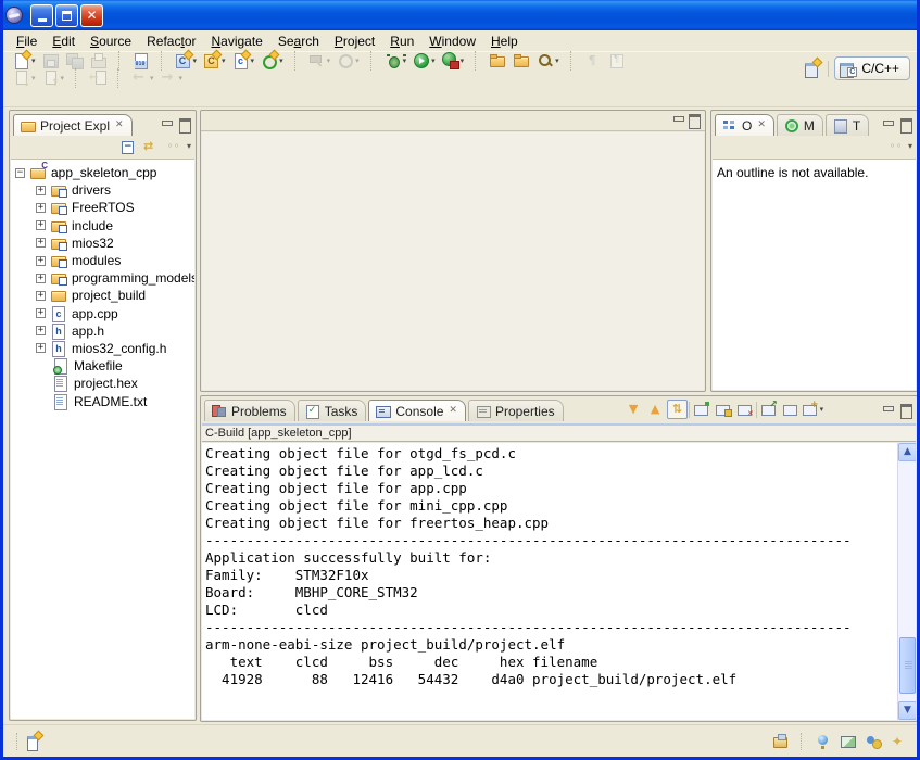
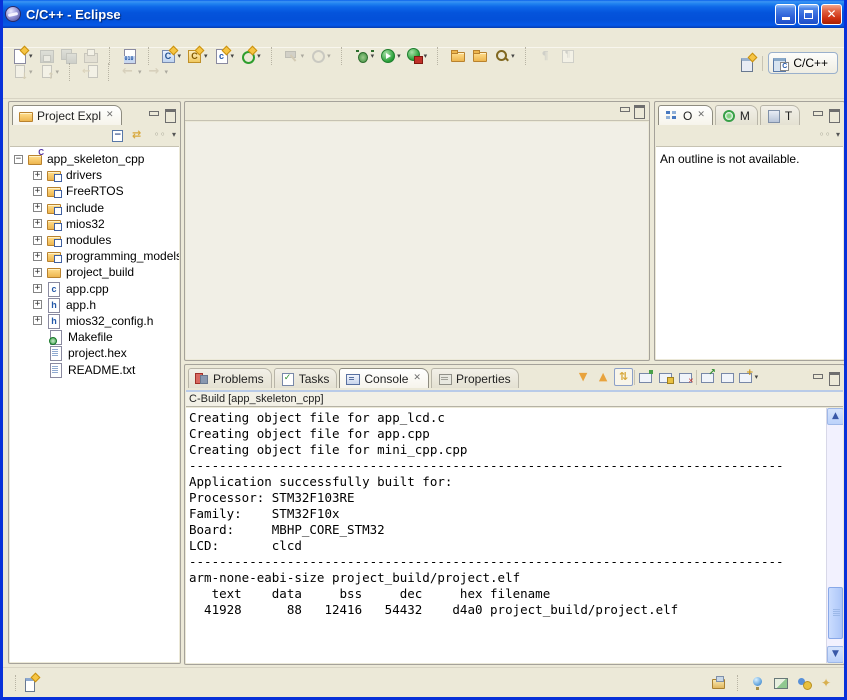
+ C/C++ - Eclipse
  ✕
- File
- Edit
- Source
- Refactor
- Navigate
- Search
- Project
- Run
- Window
- Help
  C/C++
  Project Expl
  ✕
  ▾
  −
  app_skeleton_cpp
  +
  drivers
  +
  FreeRTOS
  +
  include
  +
  mios32
  +
  modules
  +
  programming_model
  +
  project_build
  +
  app.cpp
  +
  app.h
  +
  mios32_config.h
  Makefile
  project.hex
  README.txt
  O
  ✕
  M
  T
  ▾
  An outline is not available.
  Problems
  Tasks
  Console
  ✕
  Properties
  C-Build [app_skeleton_cpp]
- Creating object file for otgd_fs_pcd.c
  Creating object file for app_lcd.c
  Creating object file for app.cpp
  Creating object file for mini_cpp.cpp
- Creating object file for freertos_heap.cpp
  -------------------------------------------------------------------------------
  Application successfully built for:
+ Processor: STM32F103RE
  Family: STM32F10x
  Board: MBHP_CORE_STM32
  LCD: clcd
  -------------------------------------------------------------------------------
  arm-none-eabi-size project_build/project.elf
- text clcd bss dec hex filename
+ text data bss dec hex filename
  41928 88 12416 54432 d4a0 project_build/project.elf
  ▲
  ▼
